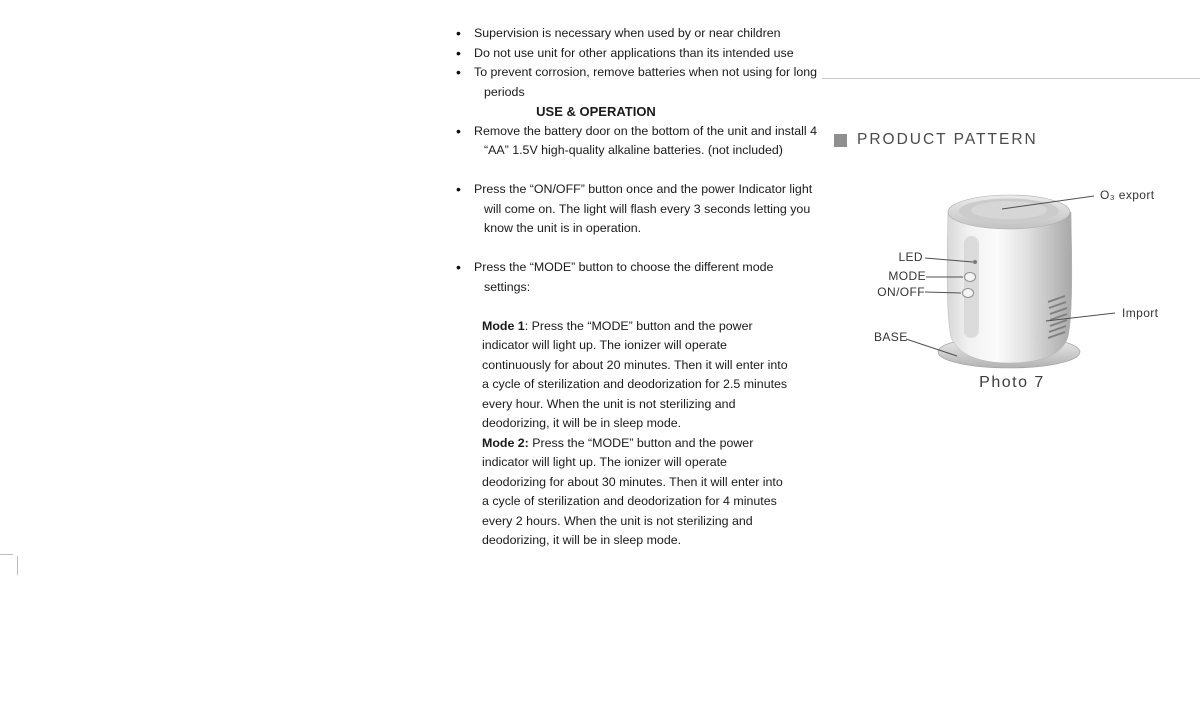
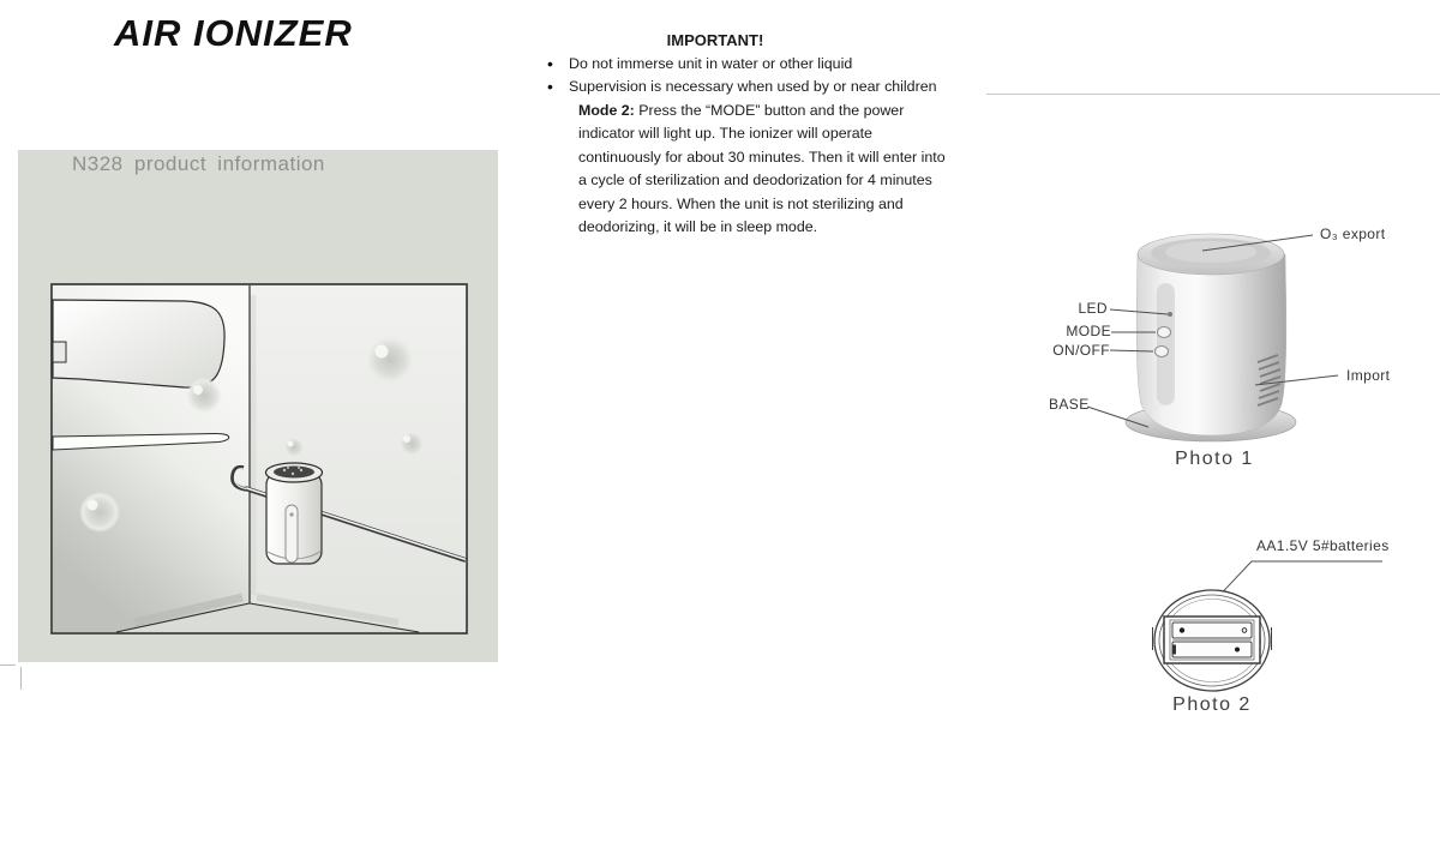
+ AIR IONIZER
+ N328 product information
+ IMPORTANT!
+ Do not immerse unit in water or other liquid
  Supervision is necessary when used by or near children
- Do not use unit for other applications than its intended use
- To prevent corrosion, remove batteries when not using for long periods
- USE & OPERATION
- Remove the battery door on the bottom of the unit and install 4 “AA” 1.5V high-quality alkaline batteries. (not included)
- Press the “ON/OFF” button once and the power Indicator light will come on. The light will flash every 3 seconds letting you know the unit is in operation.
- Press the “MODE” button to choose the different mode settings:
- Mode 1: Press the “MODE” button and the power indicator will light up. The ionizer will operate continuously for about 20 minutes. Then it will enter into a cycle of sterilization and deodorization for 2.5 minutes every hour. When the unit is not sterilizing and deodorizing, it will be in sleep mode.
- Mode 2: Press the “MODE” button and the power indicator will light up. The ionizer will operate deodorizing for about 30 minutes. Then it will enter into a cycle of sterilization and deodorization for 4 minutes every 2 hours. When the unit is not sterilizing and deodorizing, it will be in sleep mode.
+ Mode 2: Press the “MODE” button and the power indicator will light up. The ionizer will operate continuously for about 30 minutes. Then it will enter into a cycle of sterilization and deodorization for 4 minutes every 2 hours. When the unit is not sterilizing and deodorizing, it will be in sleep mode.
- PRODUCT PATTERN
  O₃ export
  LED
  MODE
  ON/OFF
  Import
  BASE
- Photo 7
+ Photo 1
+ AA1.5V 5#batteries
+ Photo 2
